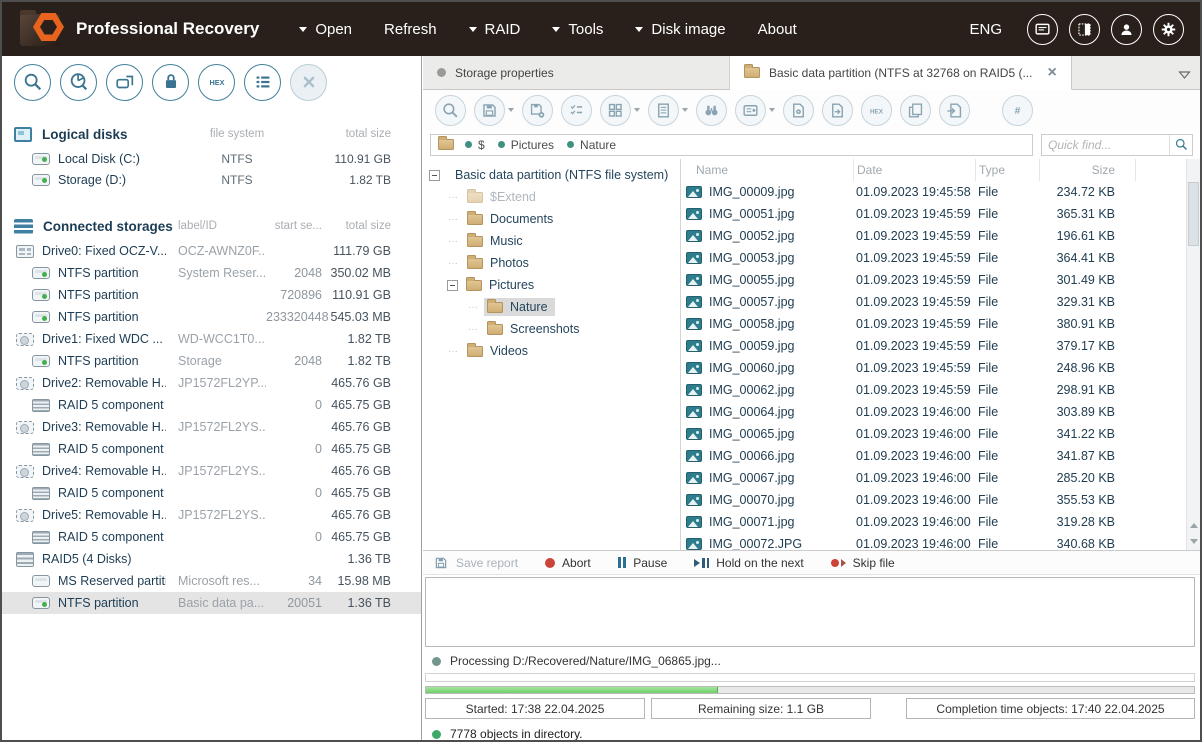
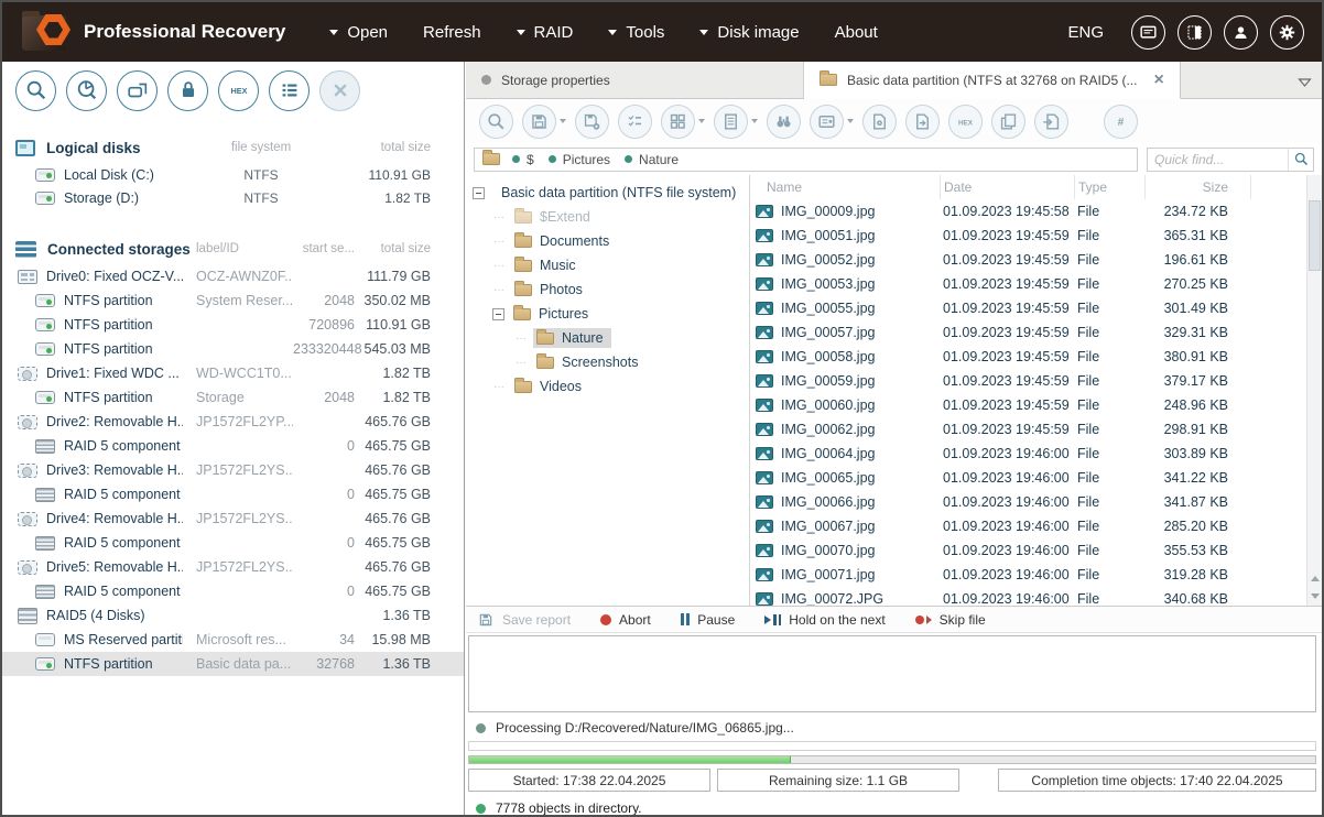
  Professional Recovery
  Open
  Refresh
  RAID
  Tools
  Disk image
  About
  ENG
  Logical disks
  file system
  total size
  Local Disk (C:)
  NTFS
  110.91 GB
  Storage (D:)
  NTFS
  1.82 TB
  Connected storages
  label/ID
  start se...
  total size
  Drive0: Fixed OCZ-V...
  OCZ-AWNZ0F..
  111.79 GB
  NTFS partition
  System Reser...
  2048
  350.02 MB
  NTFS partition
  720896
  110.91 GB
  NTFS partition
  23332044
  545.03 MB
  Drive1: Fixed WDC ...
  WD-WCC1T0...
  1.82 TB
  NTFS partition
  Storage
  2048
  1.82 TB
  Drive2: Removable H.
  JP1572FL2YP...
  465.76 GB
  RAID 5 component
  0
  465.75 GB
  Drive3: Removable H.
  JP1572FL2YS..
  465.76 GB
  RAID 5 component
  0
  465.75 GB
  Drive4: Removable H.
  JP1572FL2YS..
  465.76 GB
  RAID 5 component
  0
  465.75 GB
  Drive5: Removable H.
  JP1572FL2YS..
  465.76 GB
  RAID 5 component
  0
  465.75 GB
  RAID5 (4 Disks)
  1.36 TB
  MS Reserved partit
  Microsoft res...
  34
  15.98 MB
  NTFS partition
  Basic data pa...
- 20051
+ 32768
  1.36 TB
  Storage properties
  Basic data partition (NTFS at 32768 on RAID5 (...
  ×
  $
  Pictures
  Nature
  Quick find...
  Basic data partition (NTFS file system)
  $Extend
  Documents
  Music
  Photos
  Pictures
  Nature
  Screenshots
  Videos
  Name
  Date
  Type
  Size
  IMG_00009.jpg
  01.09.2023 19:45:58
  File
  234.72 KB
  IMG_00051.jpg
  01.09.2023 19:45:59
  File
  365.31 KB
  IMG_00052.jpg
  01.09.2023 19:45:59
  File
  196.61 KB
  IMG_00053.jpg
  01.09.2023 19:45:59
  File
- 364.41 KB
+ 270.25 KB
  IMG_00055.jpg
  01.09.2023 19:45:59
  File
  301.49 KB
  IMG_00057.jpg
  01.09.2023 19:45:59
  File
  329.31 KB
  IMG_00058.jpg
  01.09.2023 19:45:59
  File
  380.91 KB
  IMG_00059.jpg
  01.09.2023 19:45:59
  File
  379.17 KB
  IMG_00060.jpg
  01.09.2023 19:45:59
  File
  248.96 KB
  IMG_00062.jpg
  01.09.2023 19:45:59
  File
  298.91 KB
  IMG_00064.jpg
  01.09.2023 19:46:00
  File
  303.89 KB
  IMG_00065.jpg
  01.09.2023 19:46:00
  File
  341.22 KB
  IMG_00066.jpg
  01.09.2023 19:46:00
  File
  341.87 KB
  IMG_00067.jpg
  01.09.2023 19:46:00
  File
  285.20 KB
  IMG_00070.jpg
  01.09.2023 19:46:00
  File
  355.53 KB
  IMG_00071.jpg
  01.09.2023 19:46:00
  File
  319.28 KB
  IMG_00072.JPG
  01.09.2023 19:46:00
  File
  340.68 KB
  Save report
  Abort
  Pause
  Hold on the next
  Skip file
  Processing D:/Recovered/Nature/IMG_06865.jpg...
  Started: 17:38 22.04.2025
  Remaining size: 1.1 GB
  Completion time objects: 17:40 22.04.2025
  7778 objects in directory.
